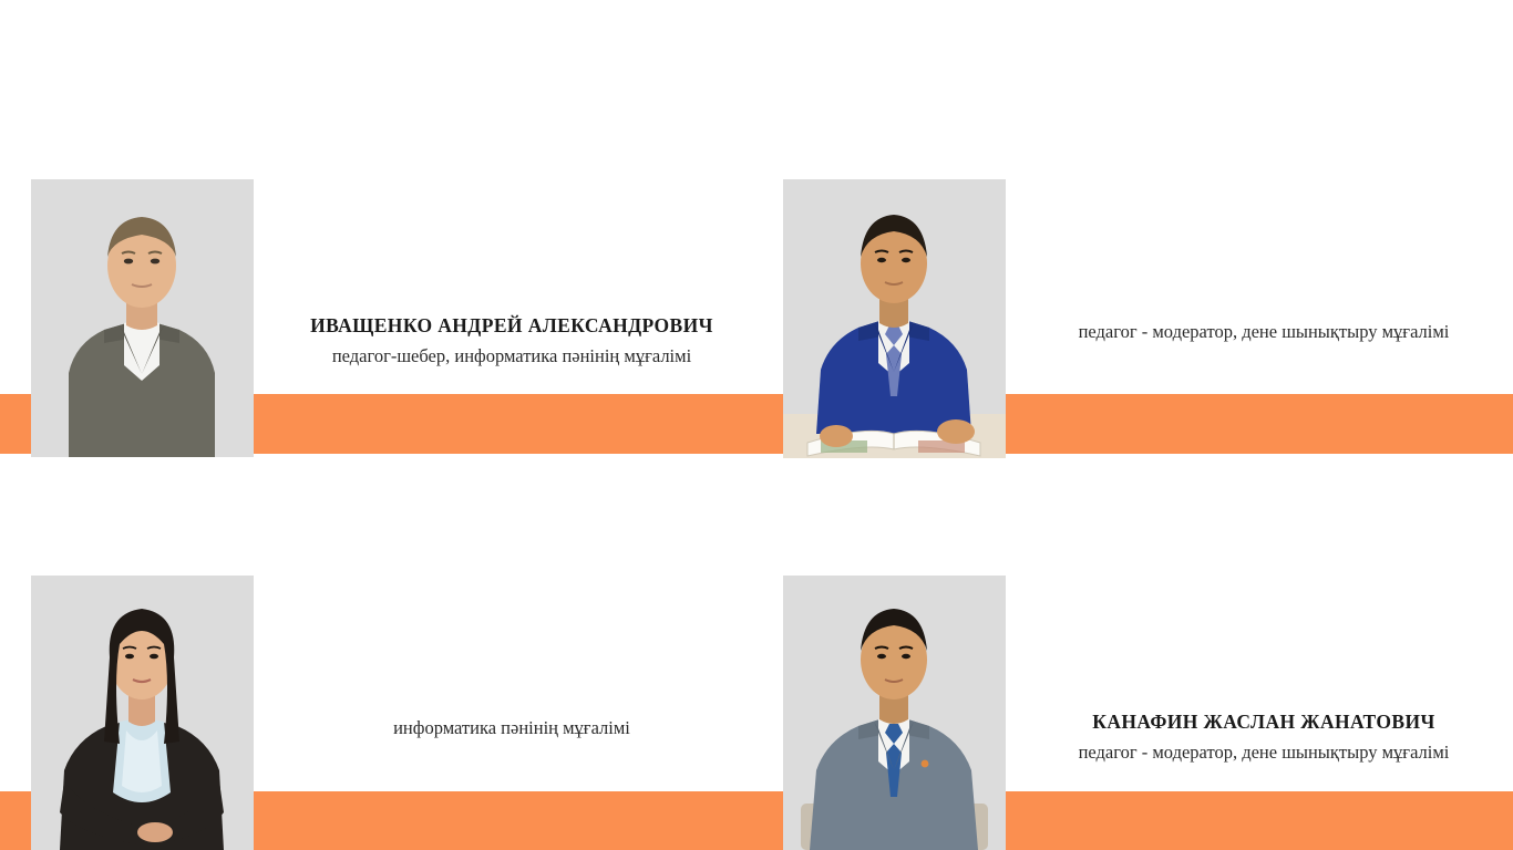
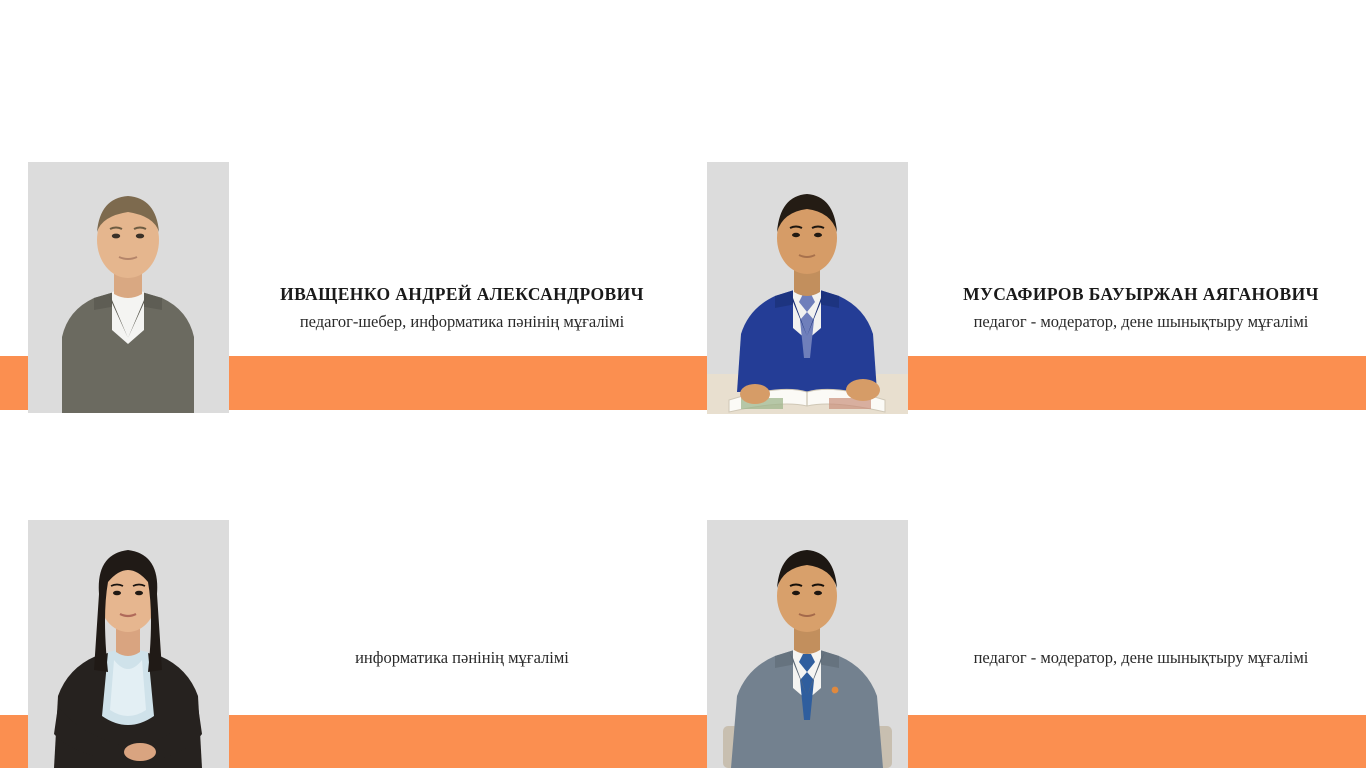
  ИВАЩЕНКО АНДРЕЙ АЛЕКСАНДРОВИЧ
  педагог-шебер, информатика пәнінің мұғалімі
+ МУСАФИРОВ БАУЫРЖАН АЯГАНОВИЧ
  педагог - модератор, дене шынықтыру мұғалімі
  информатика пәнінің мұғалімі
- КАНАФИН ЖАСЛАН ЖАНАТОВИЧ
  педагог - модератор, дене шынықтыру мұғалімі
